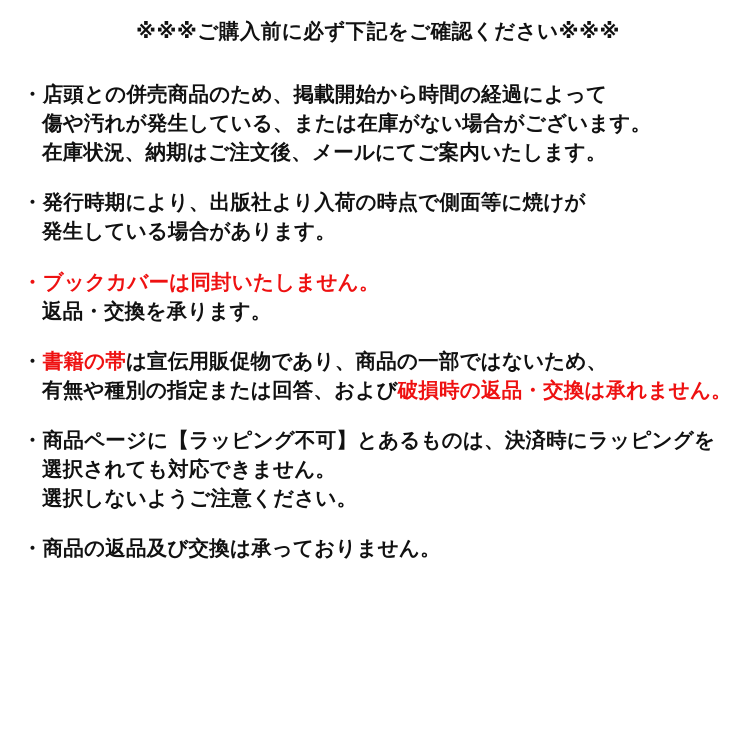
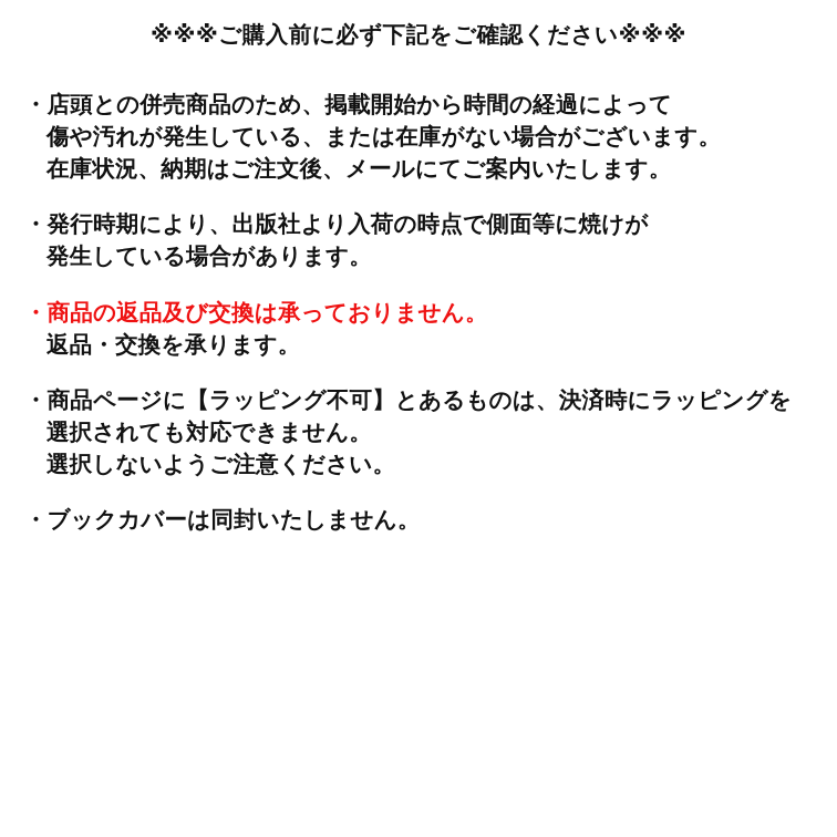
  ※※※ご購入前に必ず下記をご確認ください※※※
  ・店頭との併売商品のため、掲載開始から時間の経過によって
  傷や汚れが発生している、または在庫がない場合がございます。
  在庫状況、納期はご注文後、メールにてご案内いたします。
  ・発行時期により、出版社より入荷の時点で側面等に焼けが
  発生している場合があります。
- ・ブックカバーは同封いたしません。
+ ・商品の返品及び交換は承っておりません。
  返品・交換を承ります。
- ・書籍の帯は宣伝用販促物であり、商品の一部ではないため、
- 有無や種別の指定または回答、および破損時の返品・交換は承れません。
  ・商品ページに【ラッピング不可】とあるものは、決済時にラッピングを
  選択されても対応できません。
  選択しないようご注意ください。
- ・商品の返品及び交換は承っておりません。
+ ・ブックカバーは同封いたしません。
